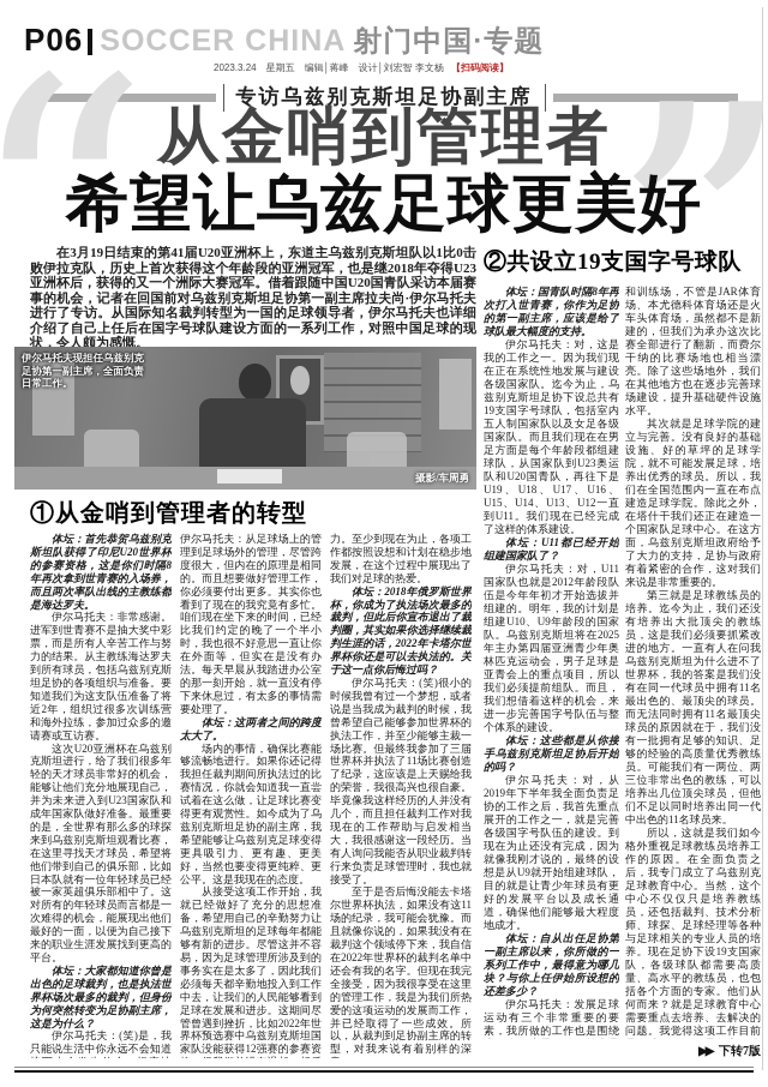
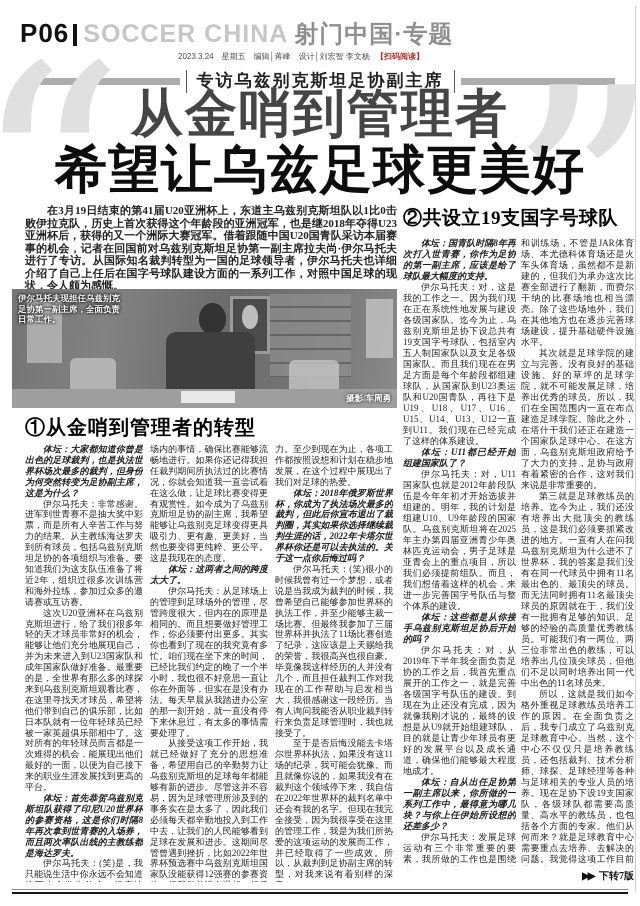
  P06
  SOCCER CHINA
  射门中国·专题
  2023.3.24 星期五 编辑│蒋峰 设计│刘宏智 李文杨 【扫码阅读】
  专访乌兹别克斯坦足协副主席
  “
  ”
  从金哨到管理者
  希望让乌兹足球更美好
  在3月19日结束的第41届U20亚洲杯上，东道主乌兹别克斯坦队以1比0击败伊拉克队，历史上首次获得这个年龄段的亚洲冠军，也是继2018年夺得U23亚洲杯后，获得的又一个洲际大赛冠军。借着跟随中国U20国青队采访本届赛事的机会，记者在回国前对乌兹别克斯坦足协第一副主席拉夫尚·伊尔马托夫进行了专访。从国际知名裁判转型为一国的足球领导者，伊尔马托夫也详细介绍了自己上任后在国字号球队建设方面的一系列工作，对照中国足球的现状，令人颇为感慨。
  伊尔马托夫现担任乌兹别克足协第一副主席，全面负责日常工作。
  摄影/车周勇
  ①从金哨到管理者的转型
- 体坛：首先恭贺乌兹别克斯坦队获得了印尼U20世界杯的参赛资格，这是你们时隔8年再次拿到世青赛的入场券，而且两次率队出线的主教练都是海达罗夫。
+ 体坛：大家都知道你曾是出色的足球裁判，也是执法世界杯场次最多的裁判，但身份为何突然转变为足协副主席，这是为什么？
  伊尔马托夫：非常感谢。进军到世青赛不是抽大奖中彩票，而是所有人辛苦工作与努力的结果。从主教练海达罗夫到所有球员，包括乌兹别克斯坦足协的各项组织与准备。要知道我们为这支队伍准备了将近2年，组织过很多次训练营和海外拉练，参加过众多的邀请赛或互访赛。
  这次U20亚洲杯在乌兹别克斯坦进行，给了我们很多年轻的天才球员非常好的机会，能够让他们充分地展现自己，并为未来进入到U23国家队和成年国家队做好准备。最重要的是，全世界有那么多的球探来到乌兹别克斯坦观看比赛，在这里寻找天才球员，希望将他们带到自己的俱乐部，比如日本队就有一位年轻球员已经被一家英超俱乐部相中了。这对所有的年轻球员而言都是一次难得的机会，能展现出他们最好的一面，以便为自己接下来的职业生涯发展找到更高的平台。
- 体坛：大家都知道你曾是出色的足球裁判，也是执法世界杯场次最多的裁判，但身份为何突然转变为足协副主席，这是为什么？
+ 体坛：首先恭贺乌兹别克斯坦队获得了印尼U20世界杯的参赛资格，这是你们时隔8年再次拿到世青赛的入场券，而且两次率队出线的主教练都是海达罗夫。
- 伊尔马托夫：从足球场上的管理到足球场外的管理，尽管跨度很大，但内在的原理是相同的。而且想要做好管理工作，你必须要付出更多。其实你也看到了现在的我究竟有多忙。咱们现在坐下来的时间，已经比我们约定的晚了一个半小时，我也很不好意思一直让你在外面等，但实在是没有办法。每天早晨从我踏进办公室的那一刻开始，就一直没有停下来休息过，有太多的事情需要处理了。
+ 场内的事情，确保比赛能够流畅地进行。如果你还记得我担任裁判期间所执法过的比赛情况，你就会知道我一直尝试着在这么做，让足球比赛变得更有观赏性。如今成为了乌兹别克斯坦足协的副主席，我希望能够让乌兹别克足球变得更具吸引力、更有趣、更美好，当然也要变得更纯粹、更公平。这是我现在的态度。
  体坛：这两者之间的跨度太大了。
- 场内的事情，确保比赛能够流畅地进行。如果你还记得我担任裁判期间所执法过的比赛情况，你就会知道我一直尝试着在这么做，让足球比赛变得更有观赏性。如今成为了乌兹别克斯坦足协的副主席，我希望能够让乌兹别克足球变得更具吸引力、更有趣、更美好，当然也要变得更纯粹、更公平。这是我现在的态度。
+ 伊尔马托夫：从足球场上的管理到足球场外的管理，尽管跨度很大，但内在的原理是相同的。而且想要做好管理工作，你必须要付出更多。其实你也看到了现在的我究竟有多忙。咱们现在坐下来的时间，已经比我们约定的晚了一个半小时，我也很不好意思一直让你在外面等，但实在是没有办法。每天早晨从我踏进办公室的那一刻开始，就一直没有停下来休息过，有太多的事情需要处理了。
  从接受这项工作开始，我就已经做好了充分的思想准备，希望用自己的辛勤努力让乌兹别克斯坦的足球每年都能够有新的进步。尽管这并不容易，因为足球管理所涉及到的事务实在是太多了，因此我们必须每天都辛勤地投入到工作中去，让我们的人民能够看到足球在发展和进步。这期间尽管曾遇到挫折，比如2022年世界杯预选赛中乌兹别克斯坦国家队没能获得12强赛的参赛资
  力。至少到现在为止，各项工作都按照设想和计划在稳步地发展，在这个过程中展现出了我们对足球的热爱。
  体坛：2018年俄罗斯世界杯，你成为了执法场次最多的裁判，但此后你宣布退出了裁判圈，其实如果你选择继续裁判生涯的话，2022年卡塔尔世界杯你还是可以去执法的。关于这一点你后悔过吗？
  伊尔马托夫：(笑)很小的时候我曾有过一个梦想，或者说是当我成为裁判的时候，我曾希望自己能够参加世界杯的执法工作，并至少能够主裁一场比赛。但最终我参加了三届世界杯并执法了11场比赛创造了纪录，这应该是上天赐给我的荣誉，我很高兴也很自豪。毕竟像我这样经历的人并没有几个，而且担任裁判工作对我现在的工作帮助与启发相当大，我很感谢这一段经历。当有人询问我能否从职业裁判转行来负责足球管理时，我也就接受了。
  至于是否后悔没能去卡塔尔世界杯执法，如果没有这11场的纪录，我可能会犹豫。而且就像你说的，如果我没有在裁判这个领域停下来，我自信在2022年世界杯的裁判名单中还会有我的名字。但现在我完全接受，因为我很享受在这里的管理工作，我是为我们所热爱的这项运动的发展而工作，并已经取得了一些成效。所以，从裁判到足协副主席的转型，对我来说有着别样的深
  ②共设立19支国字号球队
  体坛：国青队时隔8年再次打入世青赛，你作为足协的第一副主席，应该是给了球队最大幅度的支持。
  伊尔马托夫：对，这是我的工作之一。因为我们现在正在系统性地发展与建设各级国家队。迄今为止，乌兹别克斯坦足协下设总共有19支国字号球队，包括室内五人制国家队以及女足各级国家队。而且我们现在在男足方面是每个年龄段都组建球队，从国家队到U23奥运队和U20国青队，再往下是U19、U18、U17、U16、U15、U14、U13、U12一直到U11。我们现在已经完成了这样的体系建设。
  体坛：U11都已经开始组建国家队了？
  伊尔马托夫：对，U11国家队也就是2012年龄段队伍是今年年初才开始选拔并组建的。明年，我的计划是组建U10、U9年龄段的国家队。乌兹别克斯坦将在2025年主办第四届亚洲青少年奥林匹克运动会，男子足球是亚青会上的重点项目，所以我们必须提前组队。而且，我们想借着这样的机会，来进一步完善国字号队伍与整个体系的建设。
  体坛：这些都是从你接手乌兹别克斯坦足协后开始的吗？
  伊尔马托夫：对，从2019年下半年我全面负责足协的工作之后，我首先重点展开的工作之一，就是完善各级国字号队伍的建设。到现在为止还没有完成，因为就像我刚才说的，最终的设想是从U9就开始组建球队，目的就是让青少年球员有更好的发展平台以及成长通道，确保他们能够最大程度地成才。
  体坛：自从出任足协第一副主席以来，你所做的一系列工作中，最得意为哪几块？与你上任伊始所设想的还差多少？
  和训练场，不管是JAR体育场、本尤德科体育场还是火车头体育场，虽然都不是新建的，但我们为承办这次比赛全部进行了翻新，而费尔干纳的比赛场地也相当漂亮。除了这些场地外，我们在其他地方也在逐步完善球场建设，提升基础硬件设施水平。
  其次就是足球学院的建立与完善。没有良好的基础设施、好的草坪的足球学院，就不可能发展足球，培养出优秀的球员。所以，我们在全国范围内一直在布点建造足球学院。除此之外，在塔什干我们还正在建造一个国家队足球中心。在这方面，乌兹别克斯坦政府给予了大力的支持，足协与政府有着紧密的合作，这对我们来说是非常重要的。
  第三就是足球教练员的培养。迄今为止，我们还没有培养出大批顶尖的教练员，这是我们必须要抓紧改进的地方。一直有人在问我乌兹别克斯坦为什么进不了世界杯，我的答案是我们没有在同一代球员中拥有11名最出色的、最顶尖的球员。而无法同时拥有11名最顶尖球员的原因就在于，我们没有一批拥有足够的知识、足够的经验的高质量优秀教练员。可能我们有一两位、两三位非常出色的教练，可以培养出几位顶尖球员，但他们不足以同时培养出同一代中出色的11名球员来。
  所以，这就是我们如今格外重视足球教练员培养工作的原因。在全面负责之后，我专门成立了乌兹别克足球教育中心。当然，这个中心不仅仅只是培养教练员，还包括裁判、技术分析师、球探、足球经理等各种与足球相关的专业人员的培养。现在足协下设19支国家队，各级球队都需要高质量、高水平的教练员，也包括各个方面的专家。他们从何而来？就是足球教育中心需要重点去培养、去解决的问题。我觉得这项工作目前
  ▶▶ 下转7版
